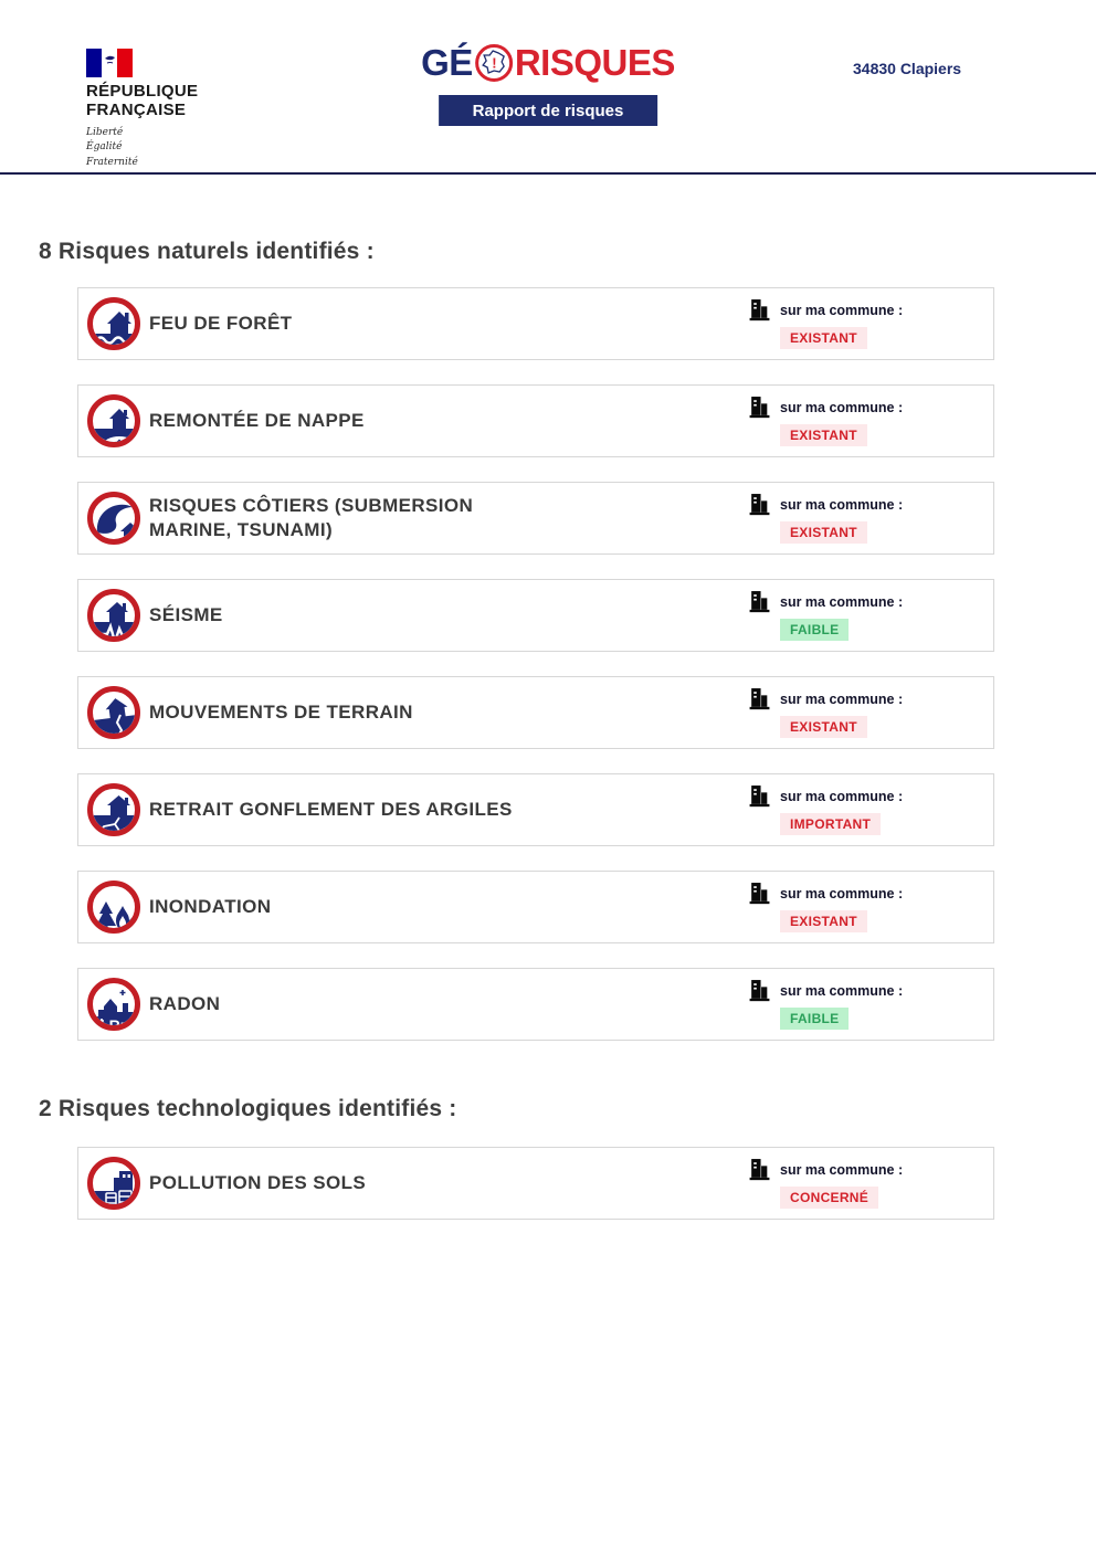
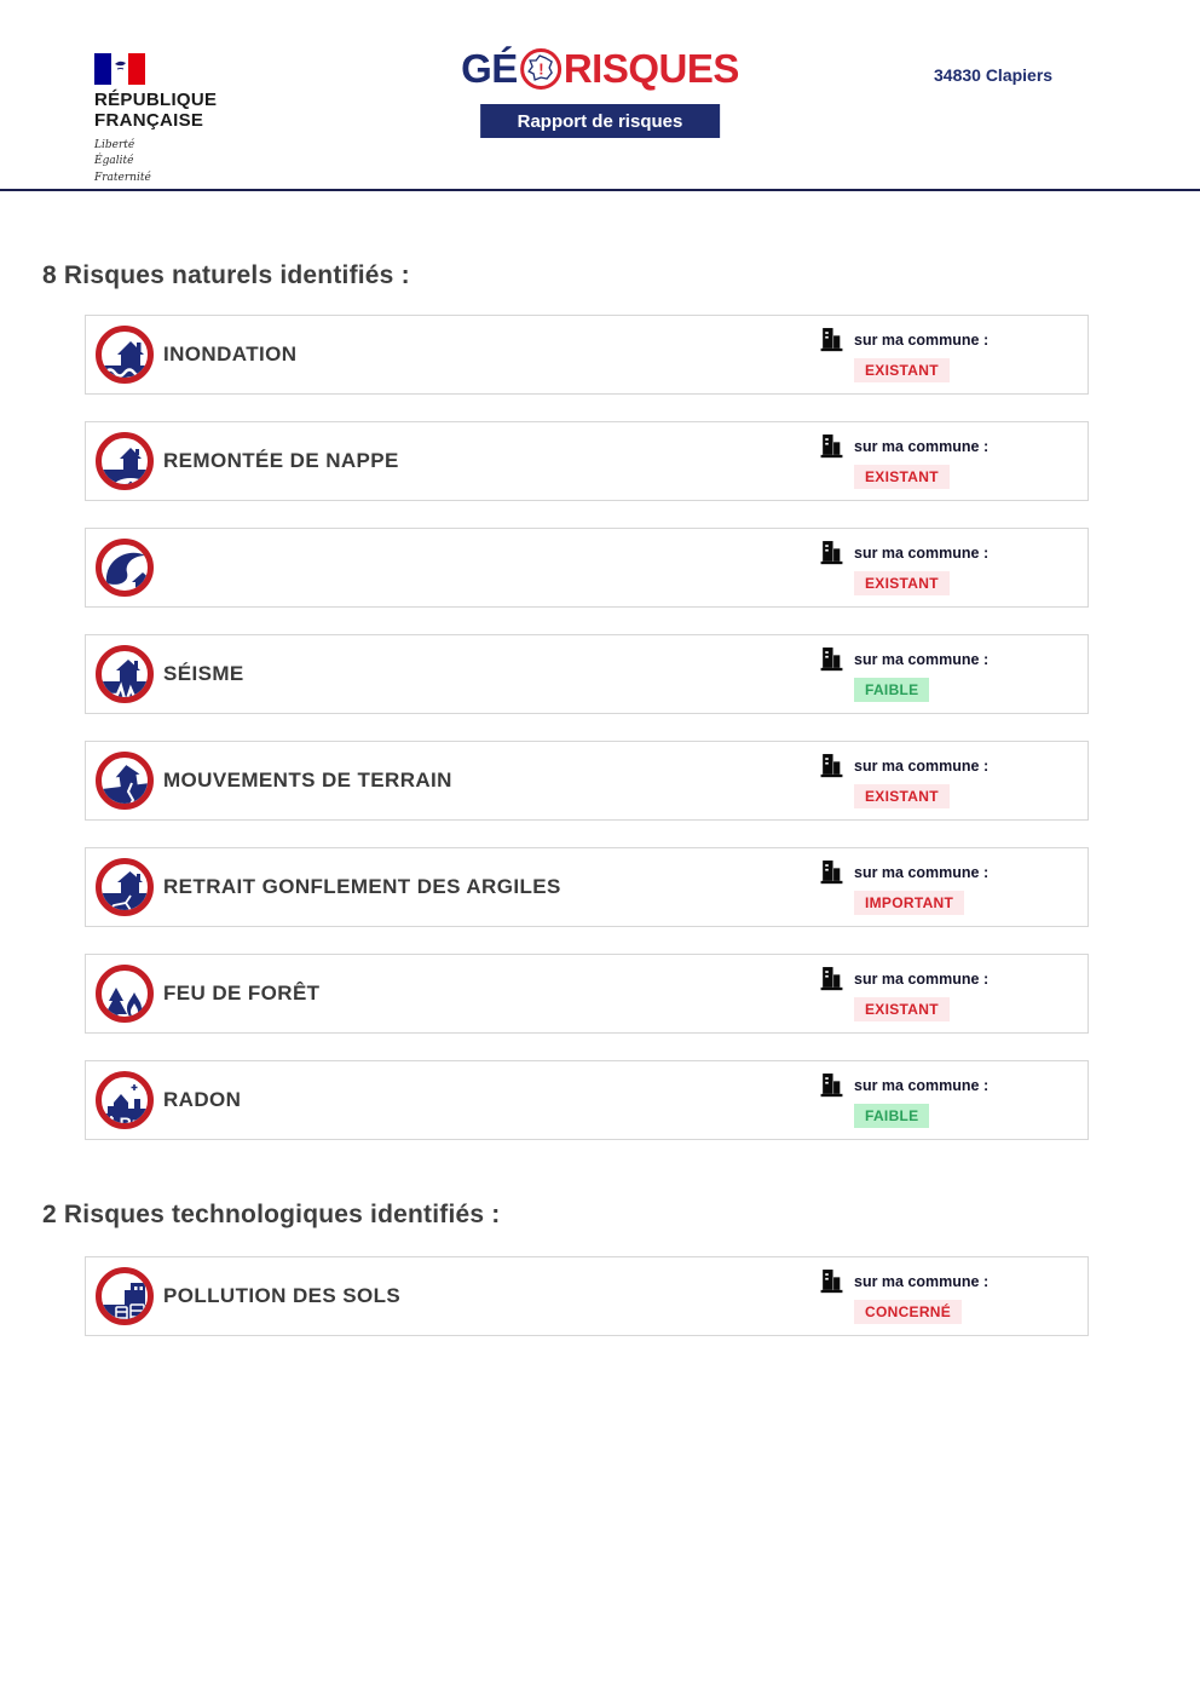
  RÉPUBLIQUE
  FRANÇAISE
  Liberté
  Égalité
  Fraternité
  GÉ
  !
  RISQUES
  Rapport de risques
  34830 Clapiers
  8 Risques naturels identifiés :
- FEU DE FORÊT
+ INONDATION
  sur ma commune :
  EXISTANT
  REMONTÉE DE NAPPE
  sur ma commune :
  EXISTANT
- RISQUES CÔTIERS (SUBMERSION MARINE, TSUNAMI)
  sur ma commune :
  EXISTANT
  SÉISME
  sur ma commune :
  FAIBLE
  MOUVEMENTS DE TERRAIN
  sur ma commune :
  EXISTANT
  RETRAIT GONFLEMENT DES ARGILES
  sur ma commune :
  IMPORTANT
- INONDATION
+ FEU DE FORÊT
  sur ma commune :
  EXISTANT
  RADON
  sur ma commune :
  FAIBLE
  2 Risques technologiques identifiés :
  POLLUTION DES SOLS
  sur ma commune :
  CONCERNÉ
